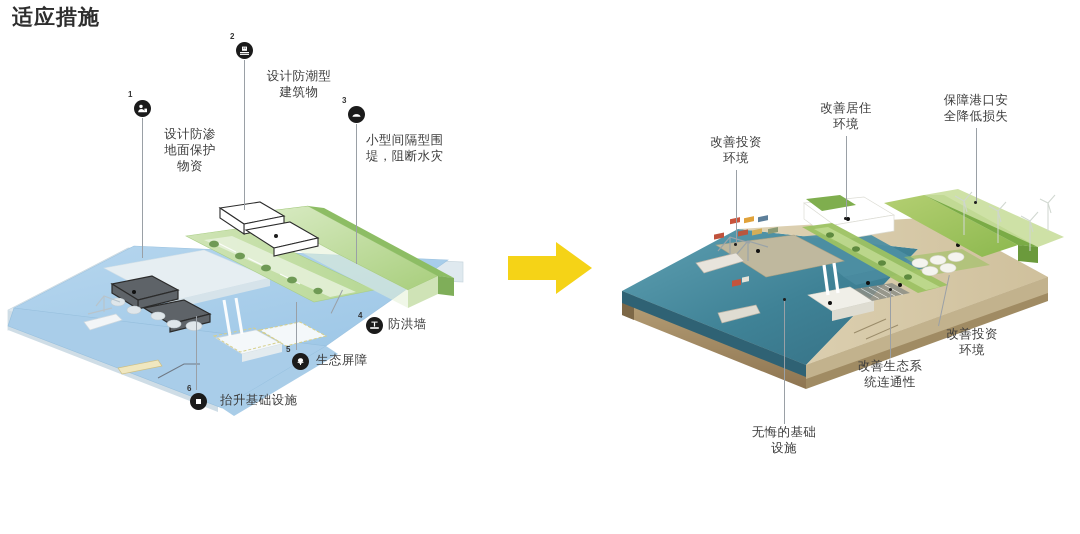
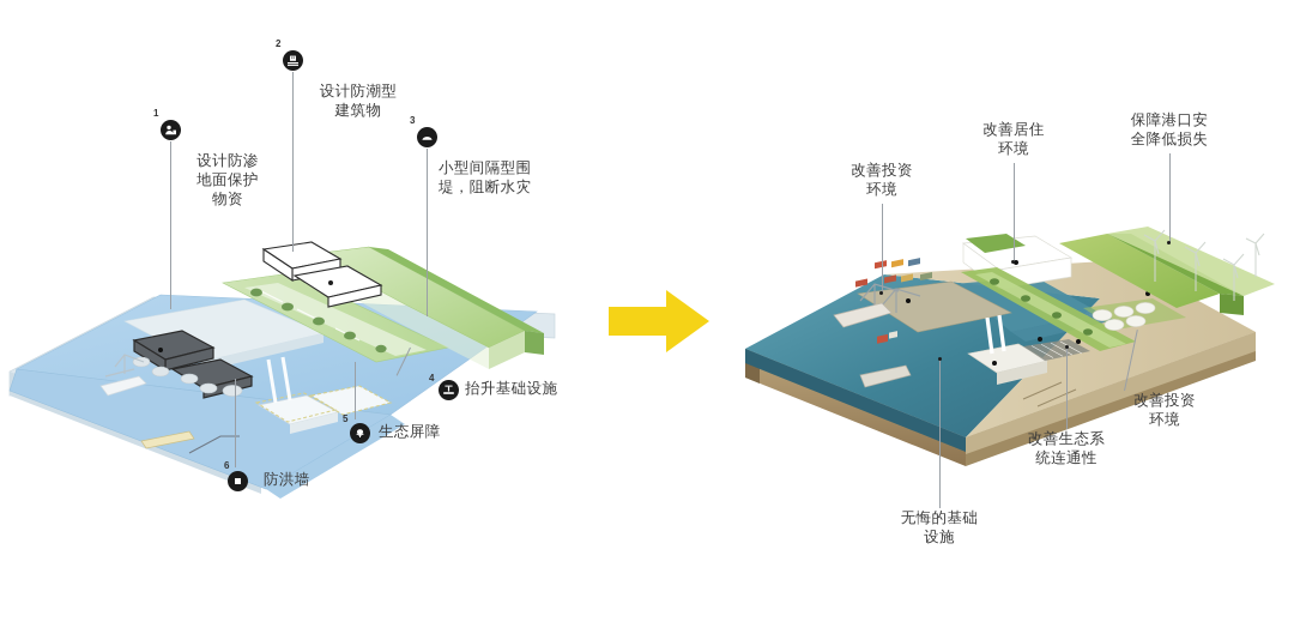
- 适应措施
  1
  设计防渗
  地面保护
  物资
  2
  设计防潮型
  建筑物
  3
  小型间隔型围
  堤，阻断水灾
  4
- 防洪墙
+ 抬升基础设施
  5
  生态屏障
  6
- 抬升基础设施
+ 防洪墙
  改善投资
  环境
  改善居住
  环境
  保障港口安
  全降低损失
  改善投资
  环境
  改善生态系
  统连通性
  无悔的基础
  设施
